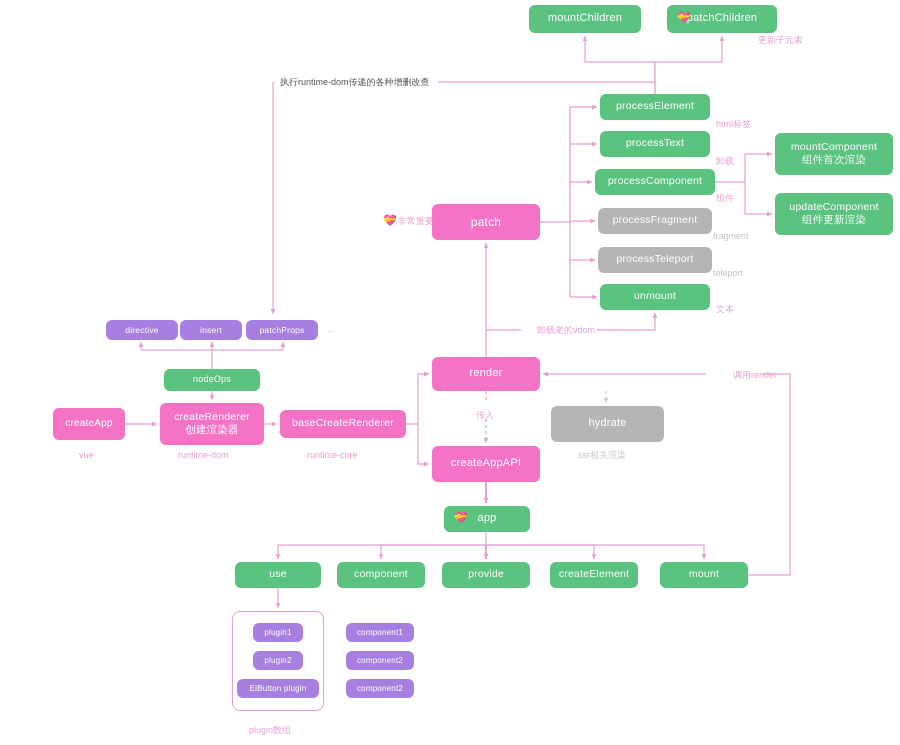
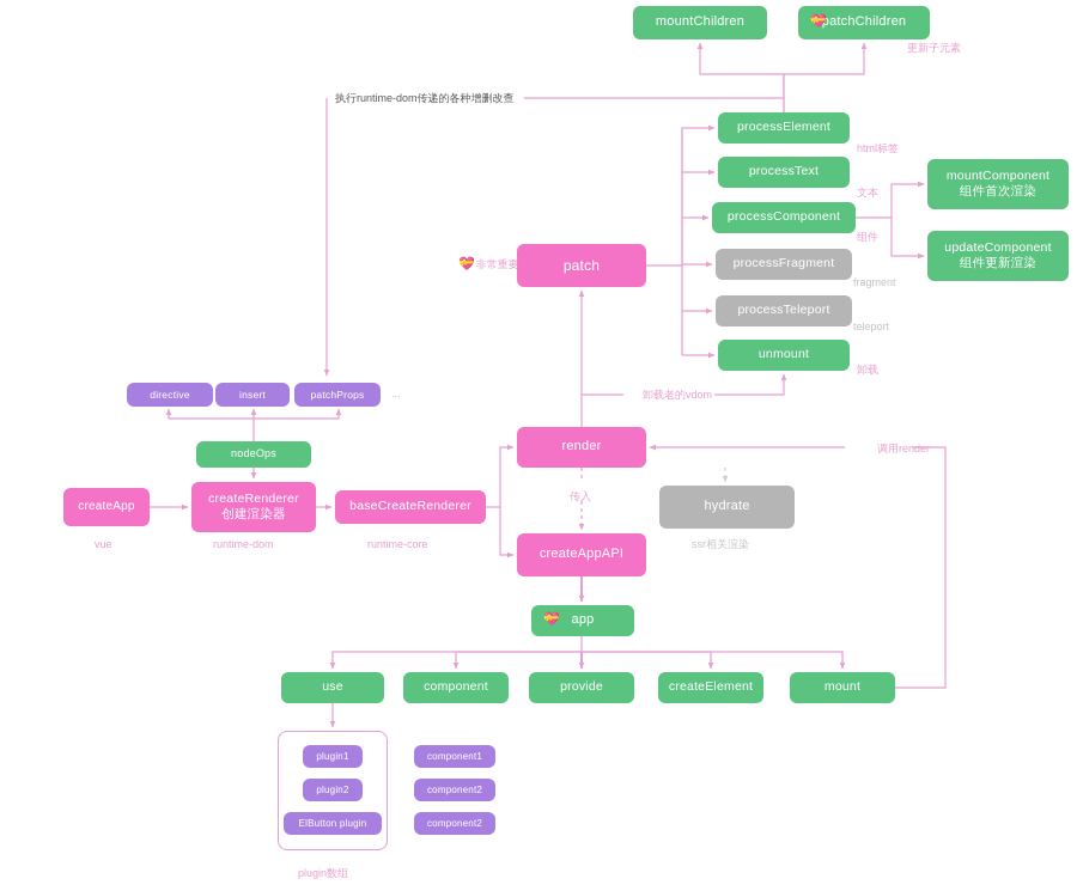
  mountChildren
  💝
  patchChildren
  processElement
  processText
  processComponent
  processFragment
  processTeleport
  unmount
  mountComponent
  组件首次渲染
  updateComponent
  组件更新渲染
  patch
  directive
  insert
  patchProps
  nodeOps
  createApp
  createRenderer
  创建渲染器
  baseCreateRenderer
  render
  hydrate
  createAppAPI
  💝
  app
  use
  component
  provide
  createElement
  mount
  plugin1
  plugin2
  ElButton plugin
  component1
  component2
  component2
  更新子元素
  执行runtime-dom传递的各种增删改查
  html标签
- 卸载
+ 文本
  组件
  fragment
  teleport
- 文本
+ 卸载
  💝非常重要
  卸载老的vdom
  调用render
  ...
  传入
  ssr相关渲染
  vue
  runtime-dom
  runtime-core
  plugin数组
